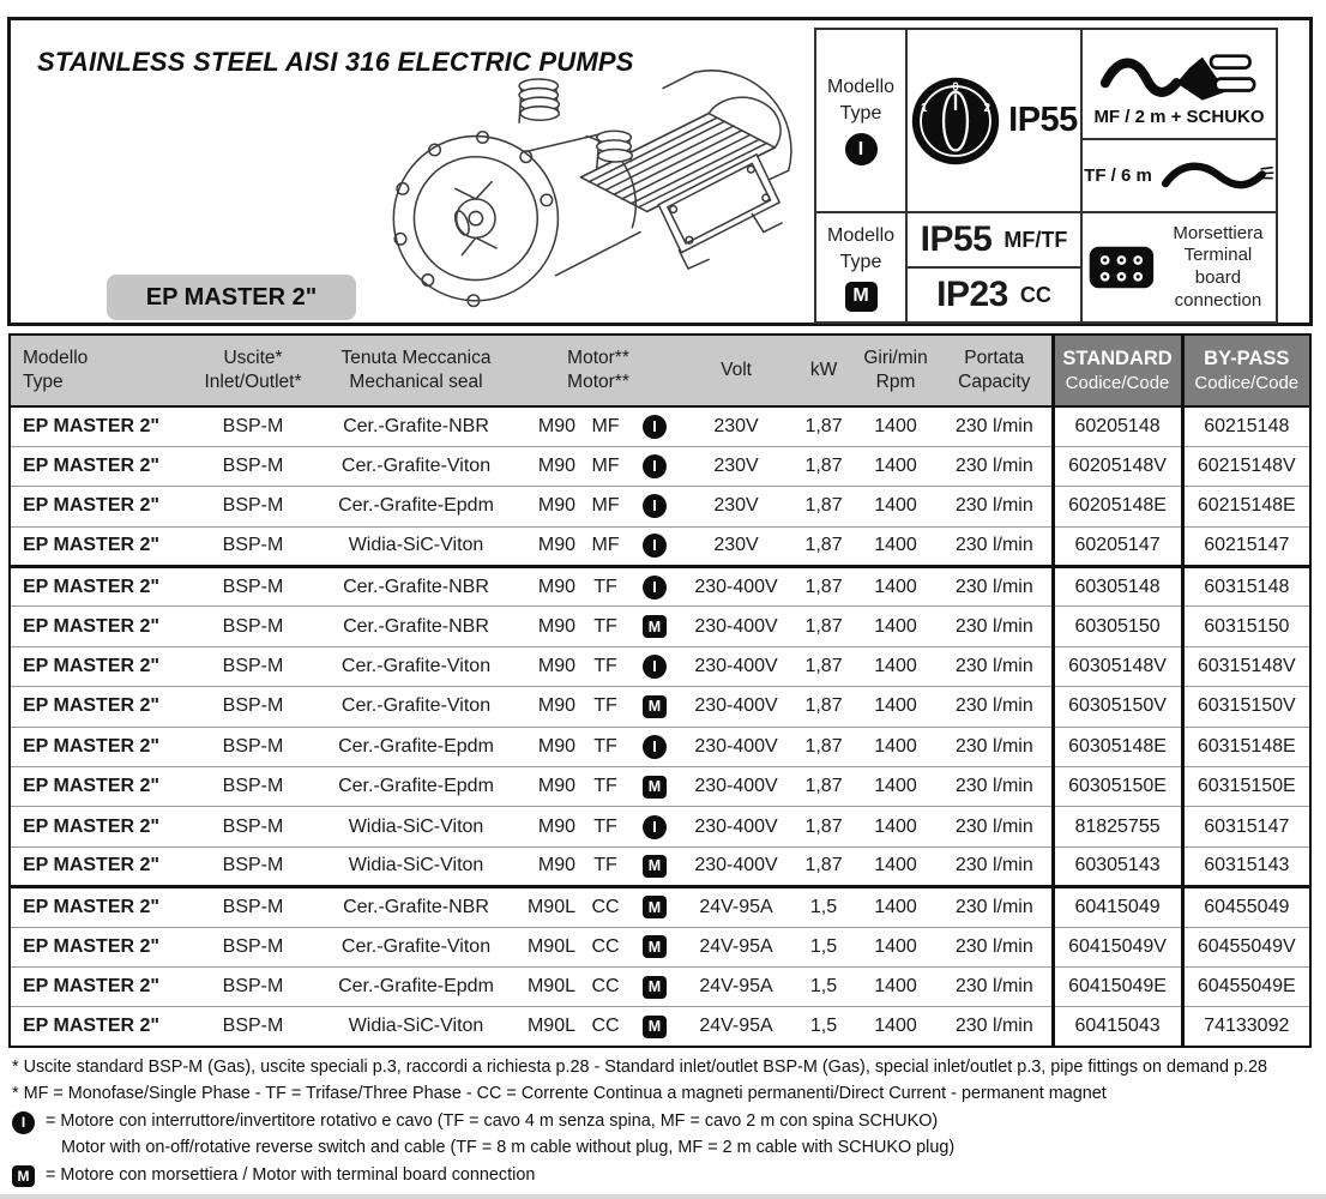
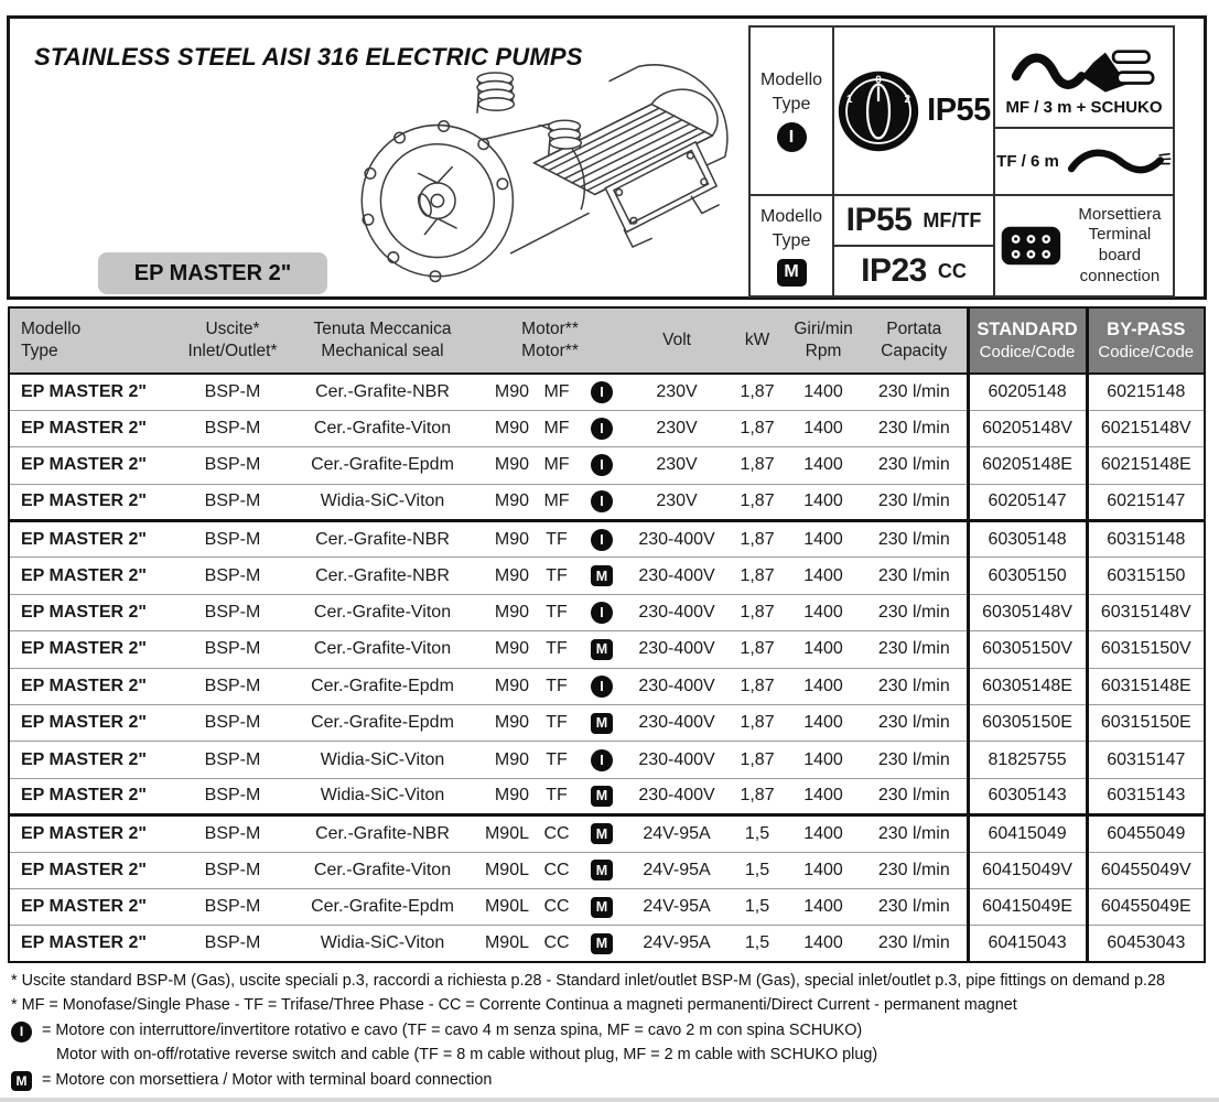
  STAINLESS STEEL AISI 316 ELECTRIC PUMPS
  EP MASTER 2"
  Modello
  Type
  I
  0
  1
  2
  IP55
- MF / 2 m + SCHUKO
+ MF / 3 m + SCHUKO
  TF / 6 m
  Modello
  Type
  M
  IP55
  MF/TF
  IP23
  CC
  Morsettiera
  Terminal board
  connection
  ModelloType	Uscite*Inlet/Outlet*	Tenuta MeccanicaMechanical seal	Motor**Motor**	Volt	kW	Giri/minRpm	PortataCapacity	STANDARDCodice/Code	BY-PASSCodice/Code
  EP MASTER 2"	BSP-M	Cer.-Grafite-NBR	M90	MF	I	230V	1,87	1400	230 l/min	60205148	60215148
  EP MASTER 2"	BSP-M	Cer.-Grafite-Viton	M90	MF	I	230V	1,87	1400	230 l/min	60205148V	60215148V
  EP MASTER 2"	BSP-M	Cer.-Grafite-Epdm	M90	MF	I	230V	1,87	1400	230 l/min	60205148E	60215148E
  EP MASTER 2"	BSP-M	Widia-SiC-Viton	M90	MF	I	230V	1,87	1400	230 l/min	60205147	60215147
  EP MASTER 2"	BSP-M	Cer.-Grafite-NBR	M90	TF	I	230-400V	1,87	1400	230 l/min	60305148	60315148
  EP MASTER 2"	BSP-M	Cer.-Grafite-NBR	M90	TF	M	230-400V	1,87	1400	230 l/min	60305150	60315150
  EP MASTER 2"	BSP-M	Cer.-Grafite-Viton	M90	TF	I	230-400V	1,87	1400	230 l/min	60305148V	60315148V
  EP MASTER 2"	BSP-M	Cer.-Grafite-Viton	M90	TF	M	230-400V	1,87	1400	230 l/min	60305150V	60315150V
  EP MASTER 2"	BSP-M	Cer.-Grafite-Epdm	M90	TF	I	230-400V	1,87	1400	230 l/min	60305148E	60315148E
  EP MASTER 2"	BSP-M	Cer.-Grafite-Epdm	M90	TF	M	230-400V	1,87	1400	230 l/min	60305150E	60315150E
  EP MASTER 2"	BSP-M	Widia-SiC-Viton	M90	TF	I	230-400V	1,87	1400	230 l/min	81825755	60315147
  EP MASTER 2"	BSP-M	Widia-SiC-Viton	M90	TF	M	230-400V	1,87	1400	230 l/min	60305143	60315143
  EP MASTER 2"	BSP-M	Cer.-Grafite-NBR	M90L	CC	M	24V-95A	1,5	1400	230 l/min	60415049	60455049
  EP MASTER 2"	BSP-M	Cer.-Grafite-Viton	M90L	CC	M	24V-95A	1,5	1400	230 l/min	60415049V	60455049V
  EP MASTER 2"	BSP-M	Cer.-Grafite-Epdm	M90L	CC	M	24V-95A	1,5	1400	230 l/min	60415049E	60455049E
- EP MASTER 2"	BSP-M	Widia-SiC-Viton	M90L	CC	M	24V-95A	1,5	1400	230 l/min	60415043	74133092
+ EP MASTER 2"	BSP-M	Widia-SiC-Viton	M90L	CC	M	24V-95A	1,5	1400	230 l/min	60415043	60453043
  * Uscite standard BSP-M (Gas), uscite speciali p.3, raccordi a richiesta p.28 - Standard inlet/outlet BSP-M (Gas), special inlet/outlet p.3, pipe fittings on demand p.28
  * MF = Monofase/Single Phase - TF = Trifase/Three Phase - CC = Corrente Continua a magneti permanenti/Direct Current - permanent magnet
  I
  = Motore con interruttore/invertitore rotativo e cavo (TF = cavo 4 m senza spina, MF = cavo 2 m con spina SCHUKO)
  Motor with on-off/rotative reverse switch and cable (TF = 8 m cable without plug, MF = 2 m cable with SCHUKO plug)
  M
  = Motore con morsettiera / Motor with terminal board connection
